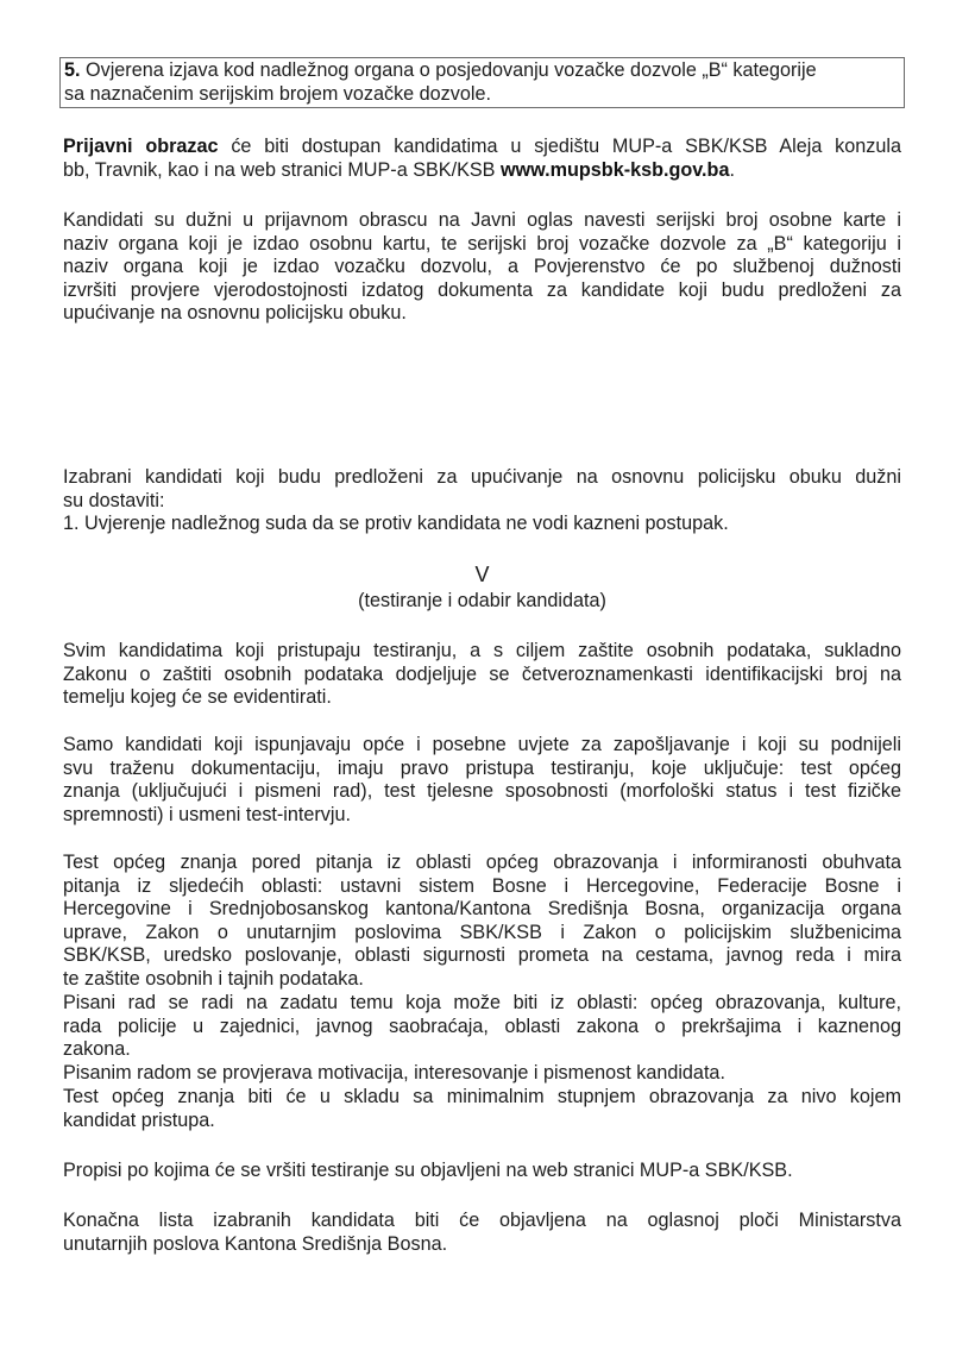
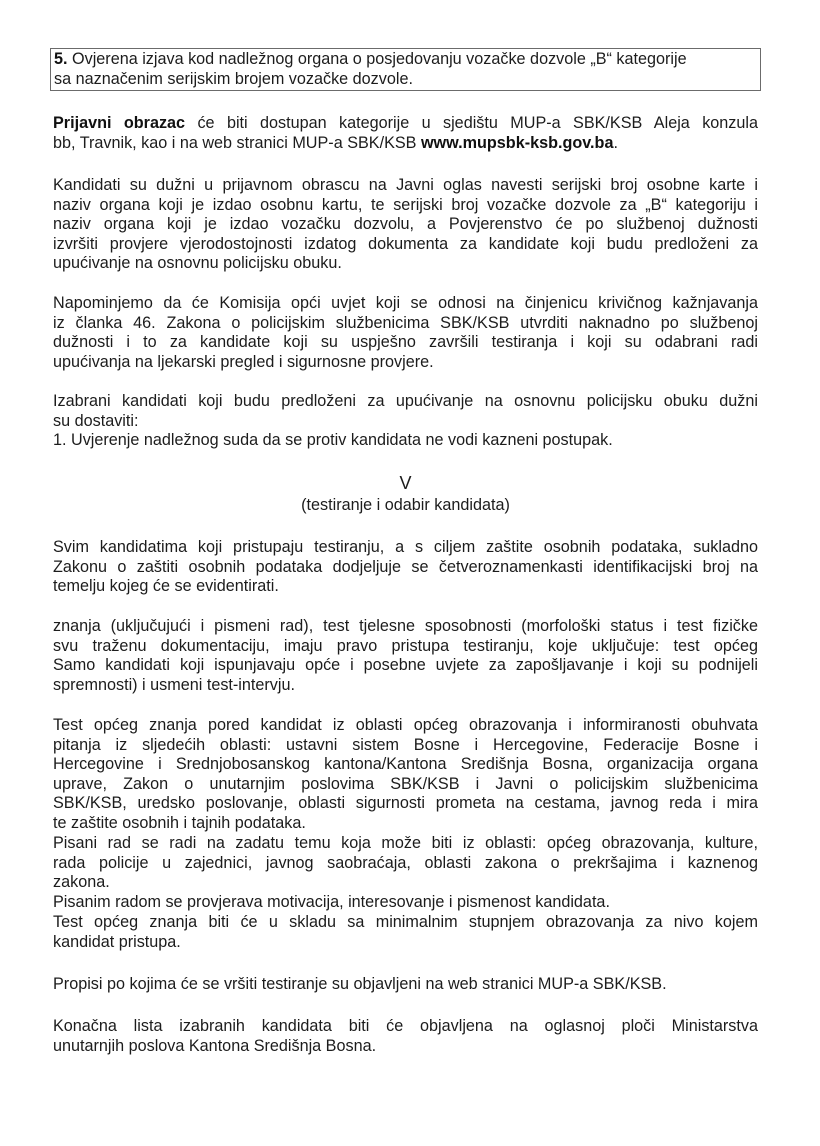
  5. Ovjerena izjava kod nadležnog organa o posjedovanju vozačke dozvole „B“ kategorije
  sa naznačenim serijskim brojem vozačke dozvole.
- Prijavni obrazac će biti dostupan kandidatima u sjedištu MUP-a SBK/KSB Aleja konzula
+ Prijavni obrazac će biti dostupan kategorije u sjedištu MUP-a SBK/KSB Aleja konzula
  bb, Travnik, kao i na web stranici MUP-a SBK/KSB www.mupsbk-ksb.gov.ba.
  Kandidati su dužni u prijavnom obrascu na Javni oglas navesti serijski broj osobne karte i
  naziv organa koji je izdao osobnu kartu, te serijski broj vozačke dozvole za „B“ kategoriju i
  naziv organa koji je izdao vozačku dozvolu, a Povjerenstvo će po službenoj dužnosti
  izvršiti provjere vjerodostojnosti izdatog dokumenta za kandidate koji budu predloženi za
  upućivanje na osnovnu policijsku obuku.
+ Napominjemo da će Komisija opći uvjet koji se odnosi na činjenicu krivičnog kažnjavanja
+ iz članka 46. Zakona o policijskim službenicima SBK/KSB utvrditi naknadno po službenoj
+ dužnosti i to za kandidate koji su uspješno završili testiranja i koji su odabrani radi
+ upućivanja na ljekarski pregled i sigurnosne provjere.
  Izabrani kandidati koji budu predloženi za upućivanje na osnovnu policijsku obuku dužni
  su dostaviti:
  1. Uvjerenje nadležnog suda da se protiv kandidata ne vodi kazneni postupak.
  V
  (testiranje i odabir kandidata)
  Svim kandidatima koji pristupaju testiranju, a s ciljem zaštite osobnih podataka, sukladno
  Zakonu o zaštiti osobnih podataka dodjeljuje se četveroznamenkasti identifikacijski broj na
  temelju kojeg će se evidentirati.
- Samo kandidati koji ispunjavaju opće i posebne uvjete za zapošljavanje i koji su podnijeli
+ znanja (uključujući i pismeni rad), test tjelesne sposobnosti (morfološki status i test fizičke
  svu traženu dokumentaciju, imaju pravo pristupa testiranju, koje uključuje: test općeg
- znanja (uključujući i pismeni rad), test tjelesne sposobnosti (morfološki status i test fizičke
+ Samo kandidati koji ispunjavaju opće i posebne uvjete za zapošljavanje i koji su podnijeli
  spremnosti) i usmeni test-intervju.
- Test općeg znanja pored pitanja iz oblasti općeg obrazovanja i informiranosti obuhvata
+ Test općeg znanja pored kandidat iz oblasti općeg obrazovanja i informiranosti obuhvata
  pitanja iz sljedećih oblasti: ustavni sistem Bosne i Hercegovine, Federacije Bosne i
  Hercegovine i Srednjobosanskog kantona/Kantona Središnja Bosna, organizacija organa
- uprave, Zakon o unutarnjim poslovima SBK/KSB i Zakon o policijskim službenicima
+ uprave, Zakon o unutarnjim poslovima SBK/KSB i Javni o policijskim službenicima
  SBK/KSB, uredsko poslovanje, oblasti sigurnosti prometa na cestama, javnog reda i mira
  te zaštite osobnih i tajnih podataka.
  Pisani rad se radi na zadatu temu koja može biti iz oblasti: općeg obrazovanja, kulture,
  rada policije u zajednici, javnog saobraćaja, oblasti zakona o prekršajima i kaznenog
  zakona.
  Pisanim radom se provjerava motivacija, interesovanje i pismenost kandidata.
  Test općeg znanja biti će u skladu sa minimalnim stupnjem obrazovanja za nivo kojem
  kandidat pristupa.
  Propisi po kojima će se vršiti testiranje su objavljeni na web stranici MUP-a SBK/KSB.
  Konačna lista izabranih kandidata biti će objavljena na oglasnoj ploči Ministarstva
  unutarnjih poslova Kantona Središnja Bosna.
